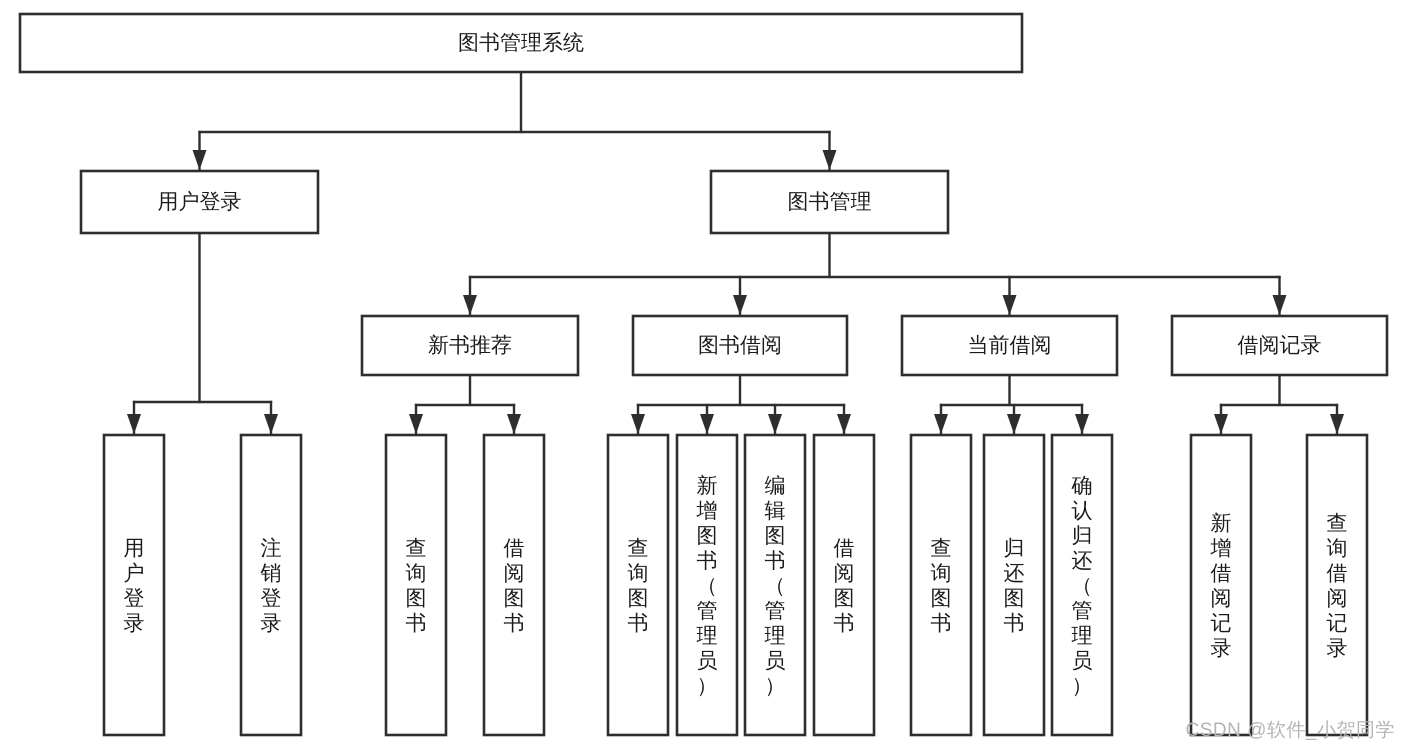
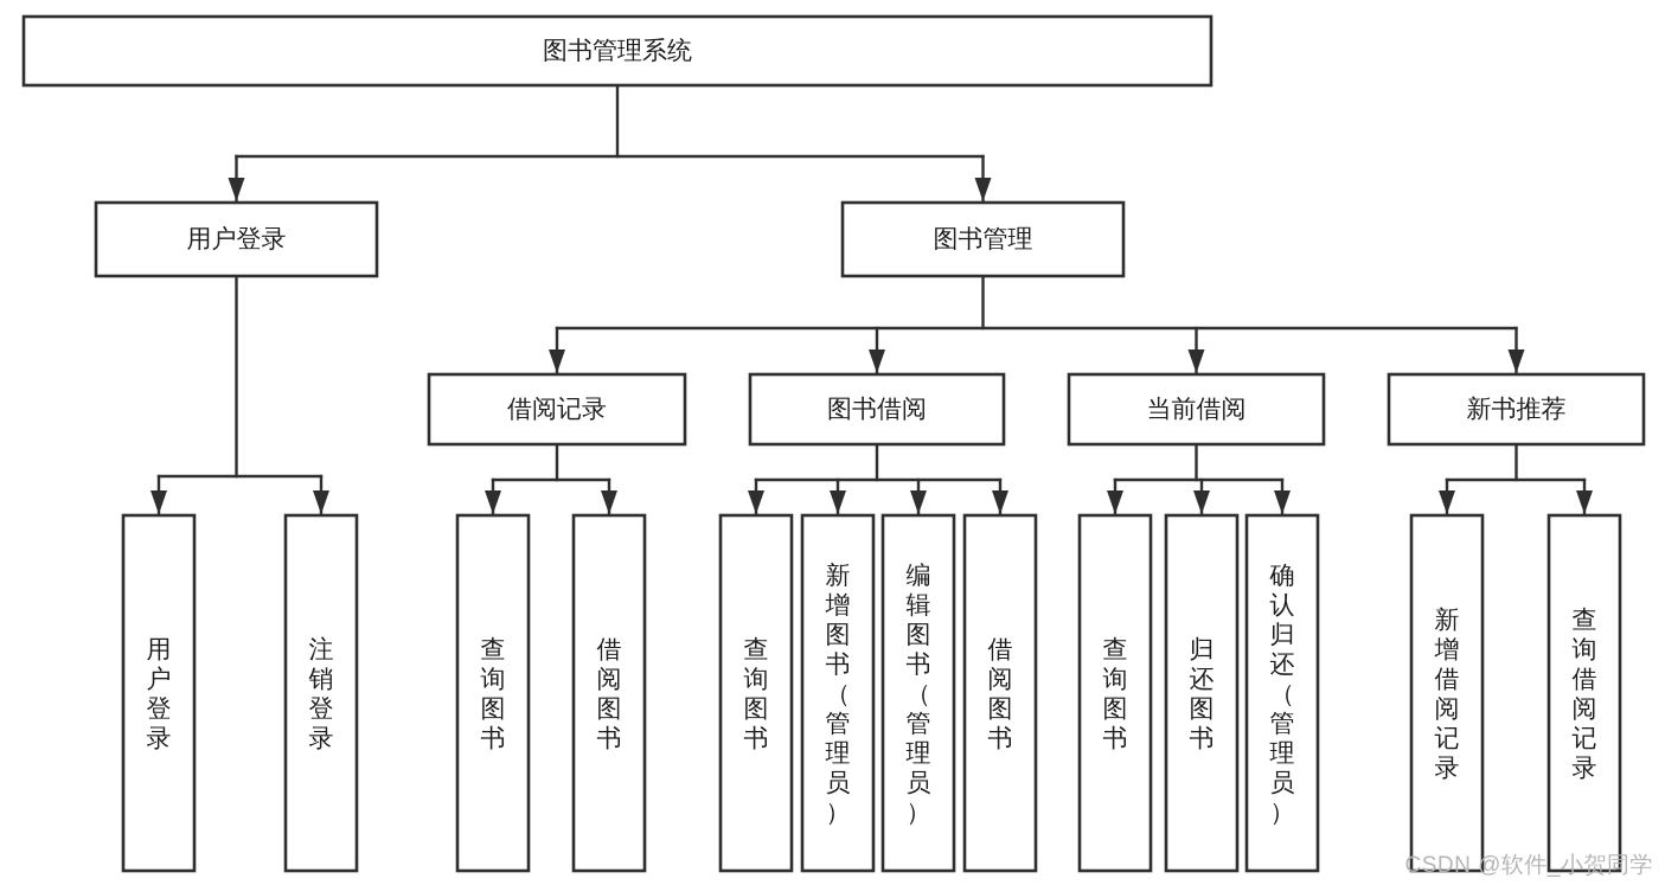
  图书管理系统
  用户登录
  图书管理
- 新书推荐
+ 借阅记录
  图书借阅
  当前借阅
- 借阅记录
+ 新书推荐
  用户登录
  注销登录
  查询图书
  借阅图书
  查询图书
  新增图书（管理员）
  编辑图书（管理员）
  借阅图书
  查询图书
  归还图书
  确认归还（管理员）
  新增借阅记录
  查询借阅记录
  CSDN @软件_小贺同学
